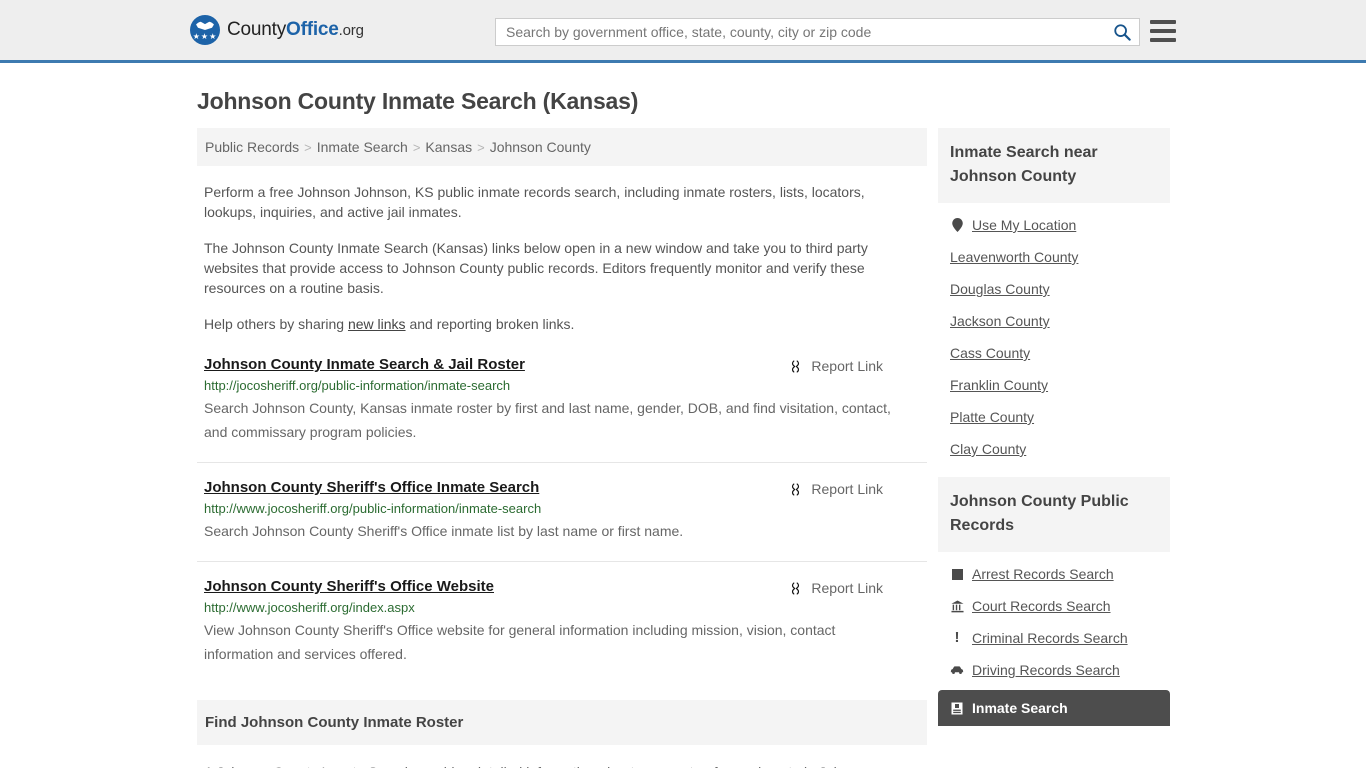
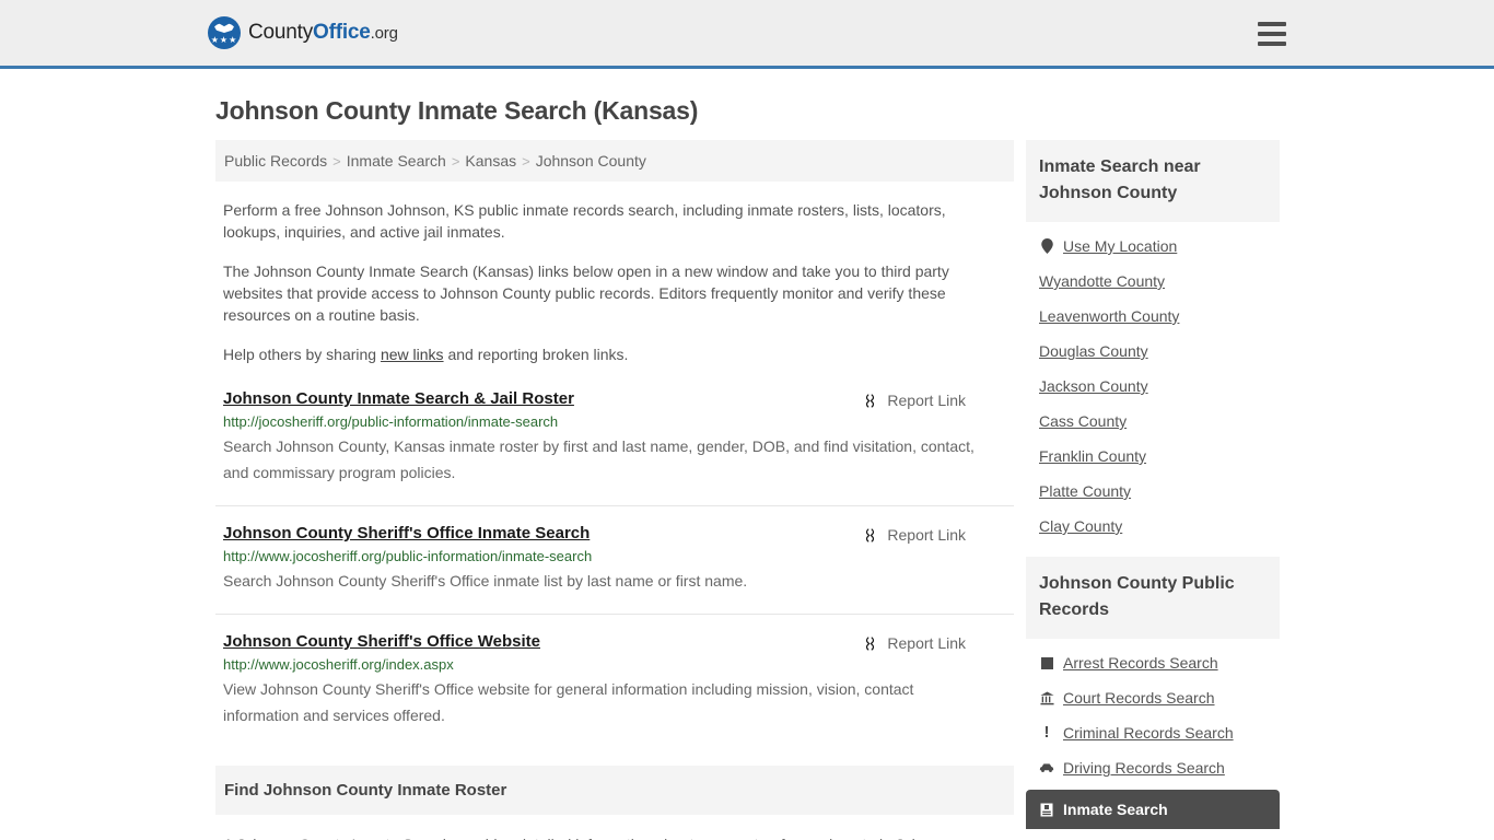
  ★★★
  CountyOffice.org
- Search by government office, state, county, city or zip code
  Johnson County Inmate Search (Kansas)
  Public Records > Inmate Search > Kansas > Johnson County
  Perform a free Johnson Johnson, KS public inmate records search, including inmate rosters, lists, locators, lookups, inquiries, and active jail inmates.
  The Johnson County Inmate Search (Kansas) links below open in a new window and take you to third party websites that provide access to Johnson County public records. Editors frequently monitor and verify these resources on a routine basis.
  Help others by sharing new links and reporting broken links.
  Johnson County Inmate Search & Jail Roster
  http://jocosheriff.org/public-information/inmate-search
  Search Johnson County, Kansas inmate roster by first and last name, gender, DOB, and find visitation, contact, and commissary program policies.
  Report Link
  Johnson County Sheriff's Office Inmate Search
  http://www.jocosheriff.org/public-information/inmate-search
  Search Johnson County Sheriff's Office inmate list by last name or first name.
  Report Link
  Johnson County Sheriff's Office Website
  http://www.jocosheriff.org/index.aspx
  View Johnson County Sheriff's Office website for general information including mission, vision, contact information and services offered.
  Report Link
  Find Johnson County Inmate Roster
  Inmate Search near Johnson County
  Use My Location
+ Wyandotte County
  Leavenworth County
  Douglas County
  Jackson County
  Cass County
  Franklin County
  Platte County
  Clay County
  Johnson County Public Records
  Arrest Records Search
  Court Records Search
  !
  Criminal Records Search
  Driving Records Search
  Inmate Search
